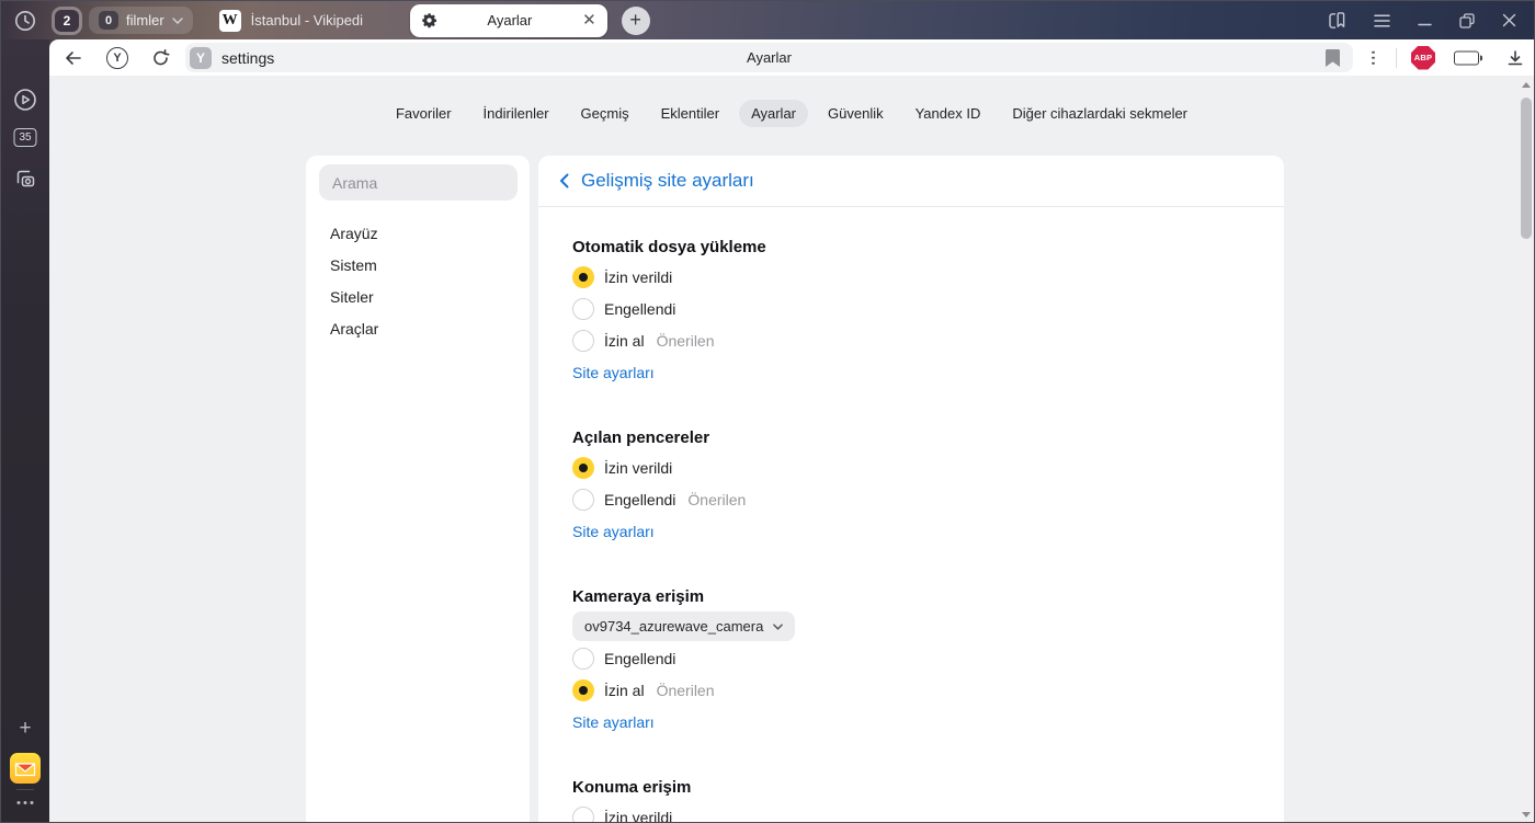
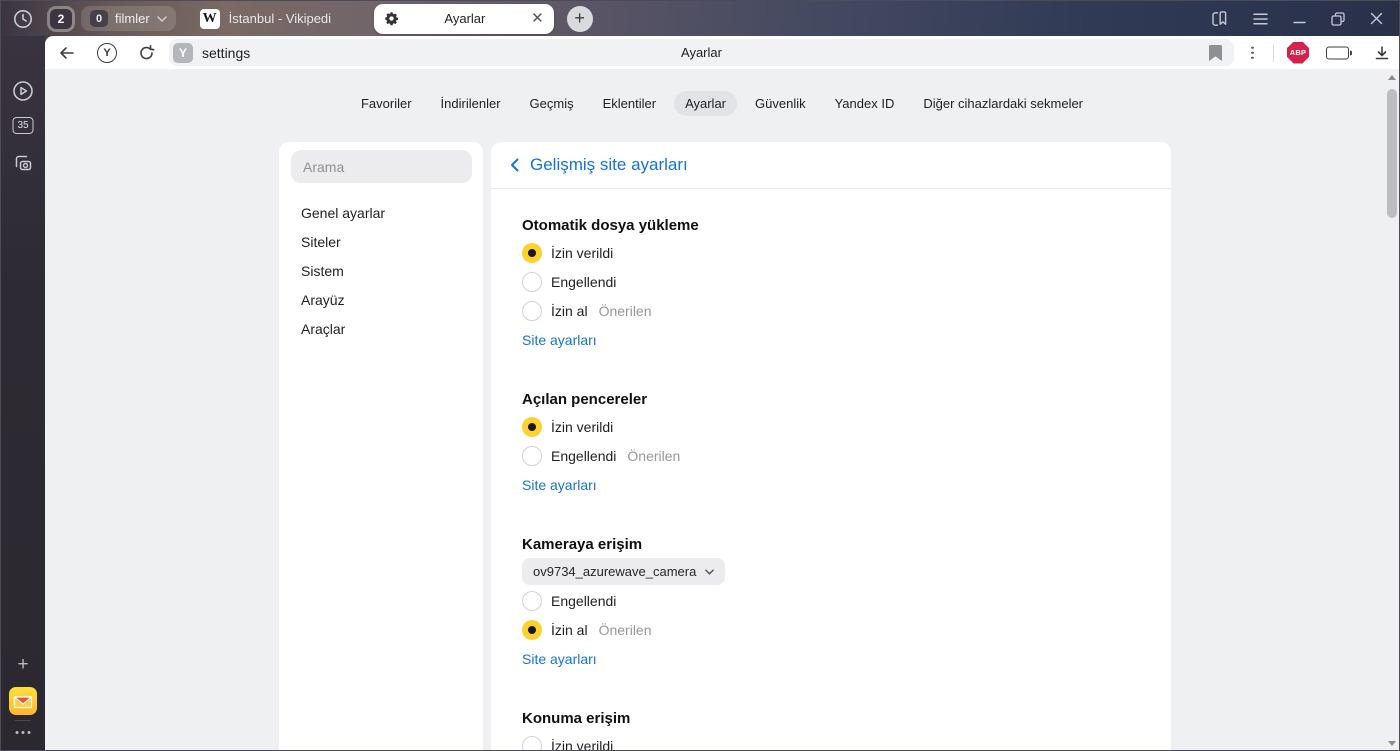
  2
  0
  filmler
  W
  İstanbul - Vikipedi
  Ayarlar
  ✕
  +
  35
  +
  Y
  Y
  settings
  Ayarlar
  ABP
  Favoriler
  İndirilenler
  Geçmiş
  Eklentiler
  Ayarlar
  Güvenlik
  Yandex ID
  Diğer cihazlardaki sekmeler
  Arama
+ Genel ayarlar
- Arayüz
+ Siteler
  Sistem
- Siteler
+ Arayüz
  Araçlar
  Gelişmiş site ayarları
  Otomatik dosya yükleme
  İzin verildi
  Engellendi
  İzin al
  Önerilen
  Site ayarları
  Açılan pencereler
  İzin verildi
  Engellendi
  Önerilen
  Site ayarları
  Kameraya erişim
  ov9734_azurewave_camera
  Engellendi
  İzin al
  Önerilen
  Site ayarları
  Konuma erişim
  İzin verildi
